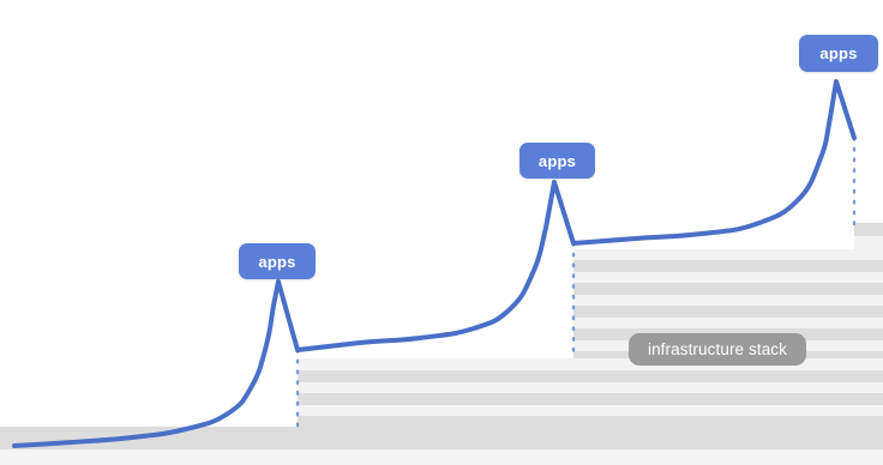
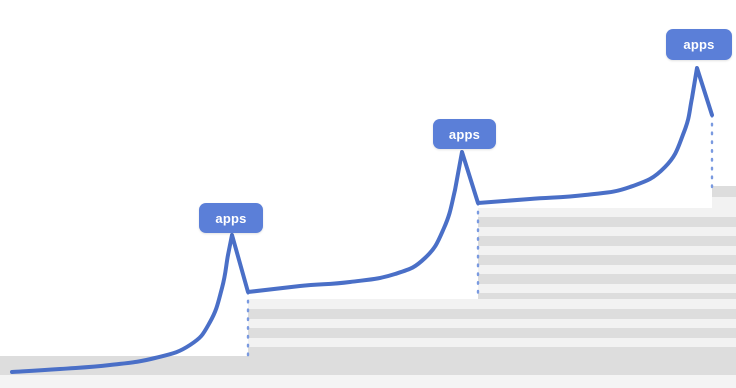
  apps
  apps
  apps
- infrastructure stack
